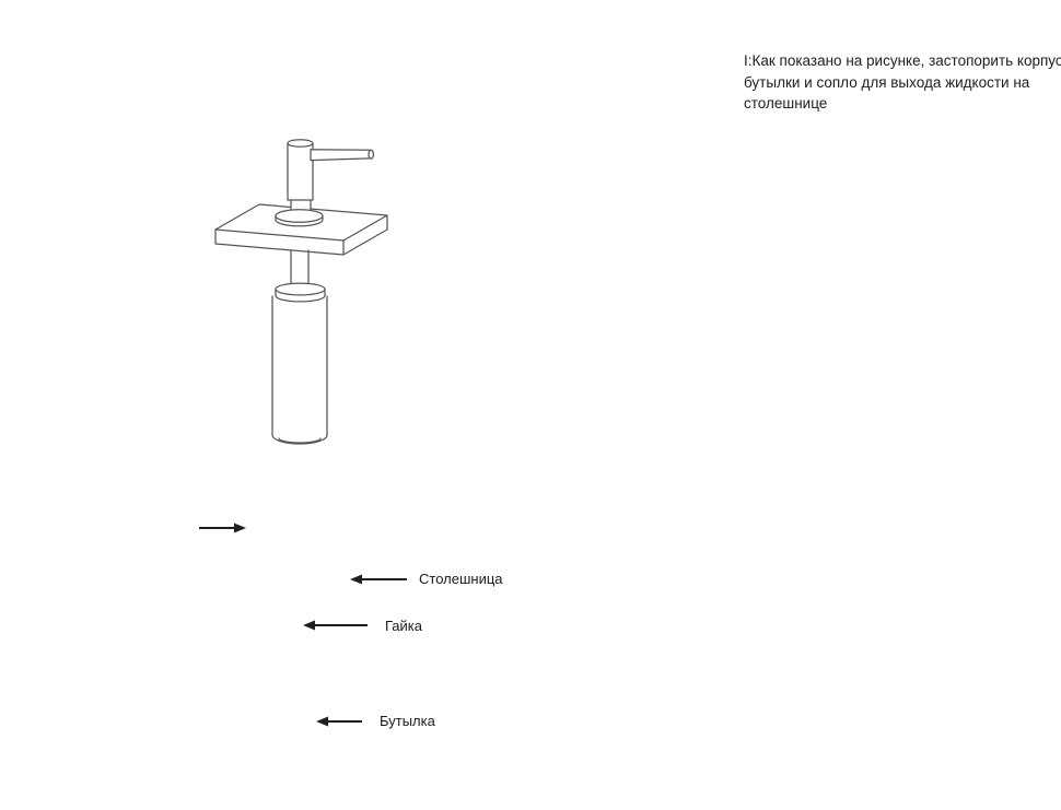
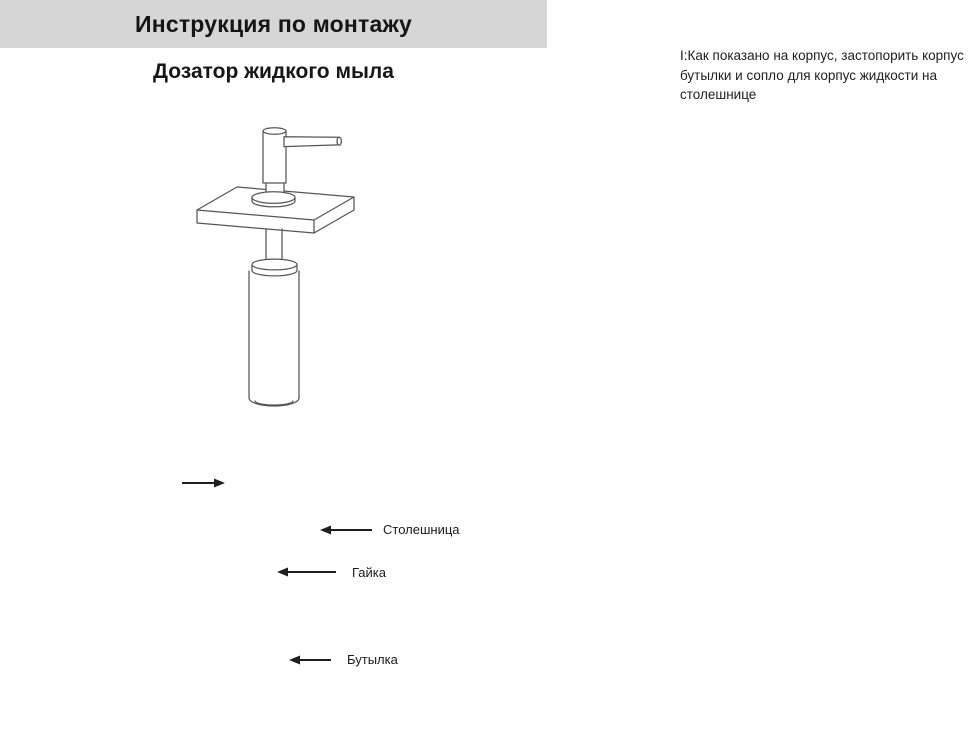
+ Инструкция по монтажу
+ Дозатор жидкого мыла
- I:Как показано на рисунке, застопорить корпус
+ I:Как показано на корпус, застопорить корпус
- бутылки и сопло для выхода жидкости на
+ бутылки и сопло для корпус жидкости на
  столешнице
  Столешница
  Гайка
  Бутылка
